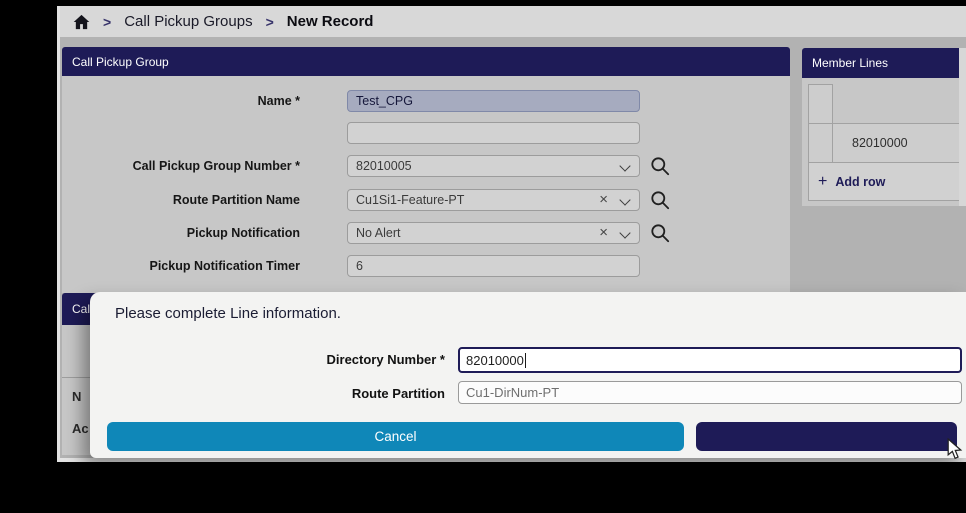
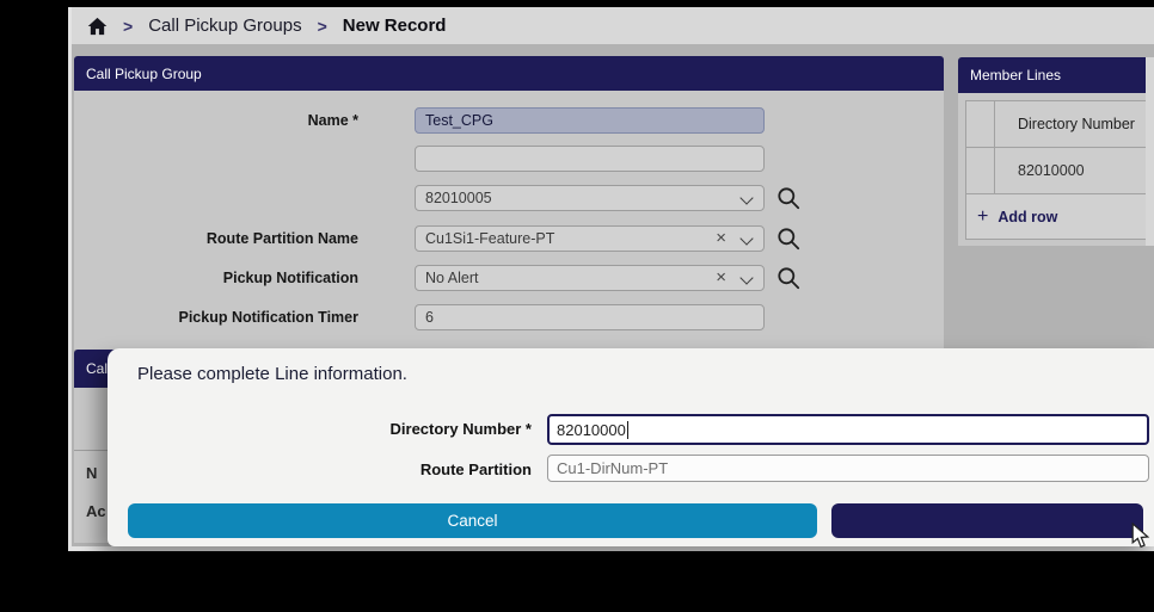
  >
  Call Pickup Groups
  >
  New Record
  Call Pickup Group
  Name *
  Test_CPG
- Call Pickup Group Number *
  82010005
  Route Partition Name
  Cu1Si1-Feature-PT
  ×
  Pickup Notification
  No Alert
  ×
  Pickup Notification Timer
  6
  Member Lines
+ Directory Number
  82010000
  +
  Add row
  Cal
  N
  Ac
  Please complete Line information.
  Directory Number *
  82010000
  Route Partition
  Cu1-DirNum-PT
  Cancel
